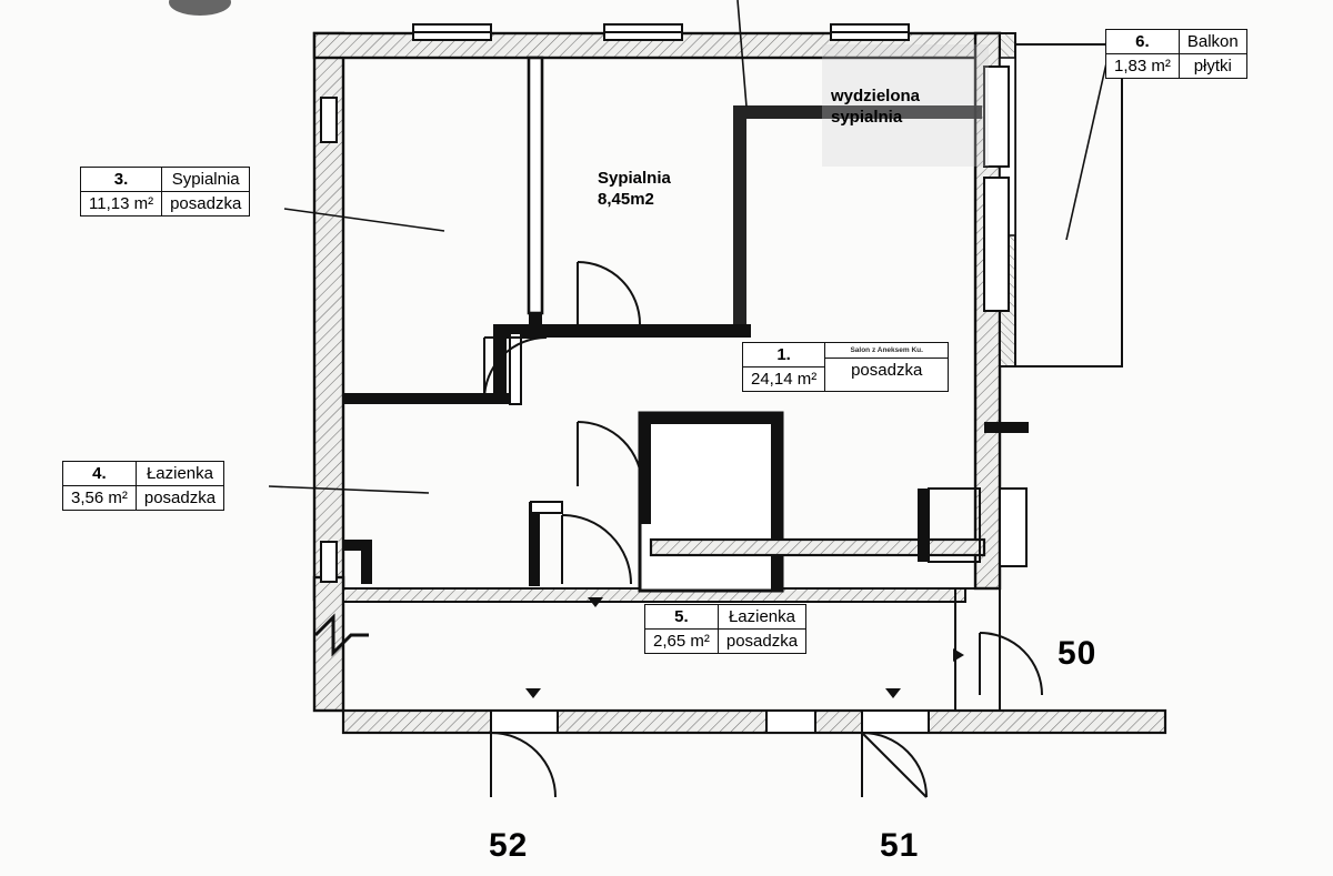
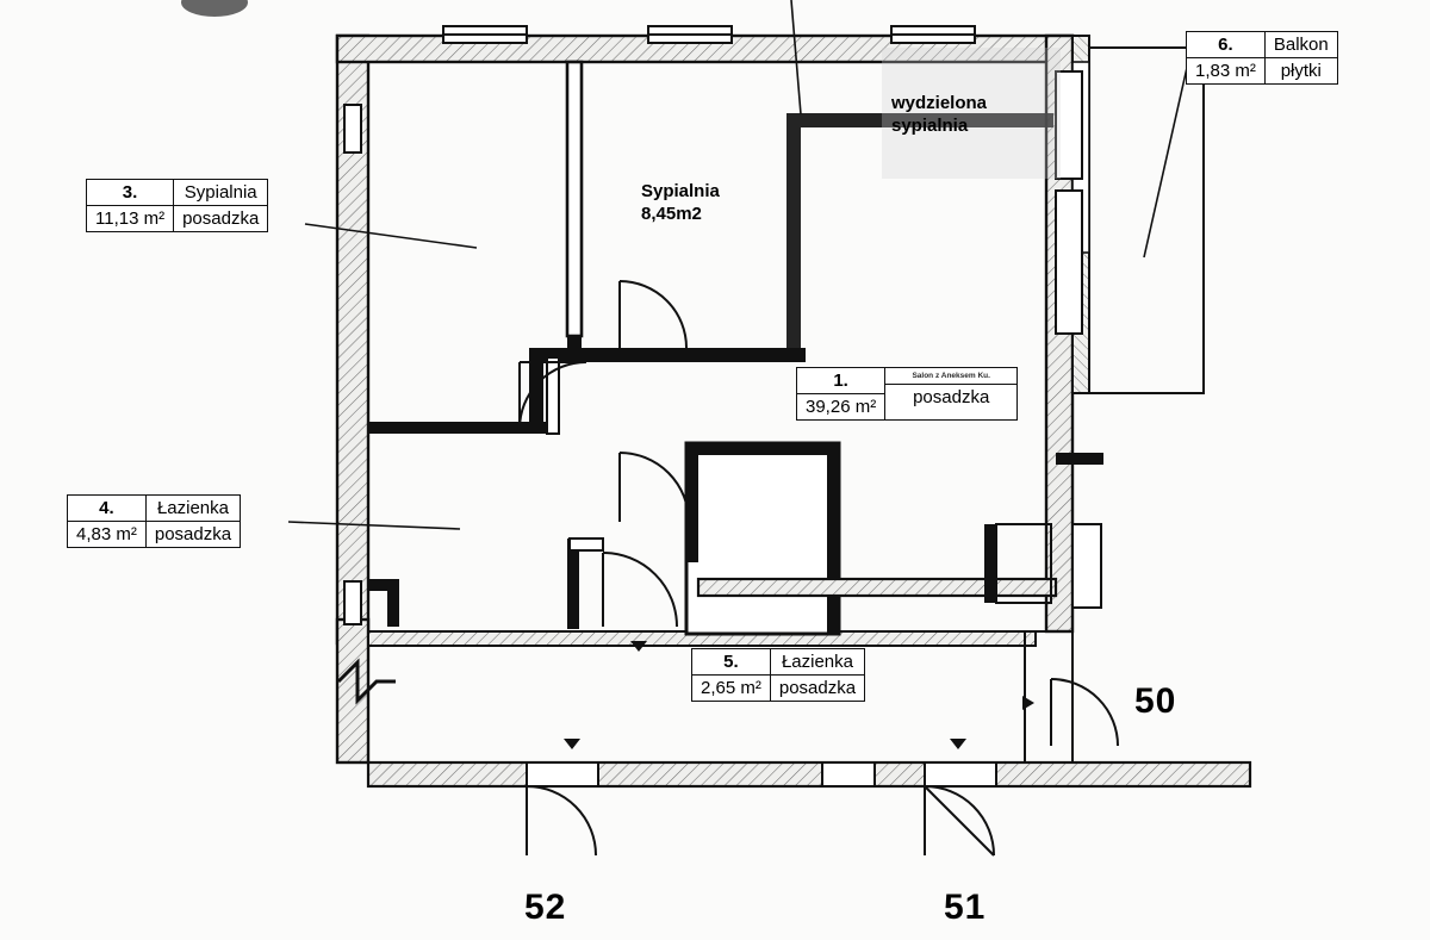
  3.
  11,13 m²
  Sypialnia
  posadzka
  4.
- 3,56 m²
+ 4,83 m²
  Łazienka
  posadzka
  5.
  2,65 m²
  Łazienka
  posadzka
  6.
  1,83 m²
  Balkon
  płytki
  1.
- 24,14 m²
+ 39,26 m²
  posadzka
  wydzielona
  sypialnia
  Sypialnia
  8,45m2
  50
  51
  52
